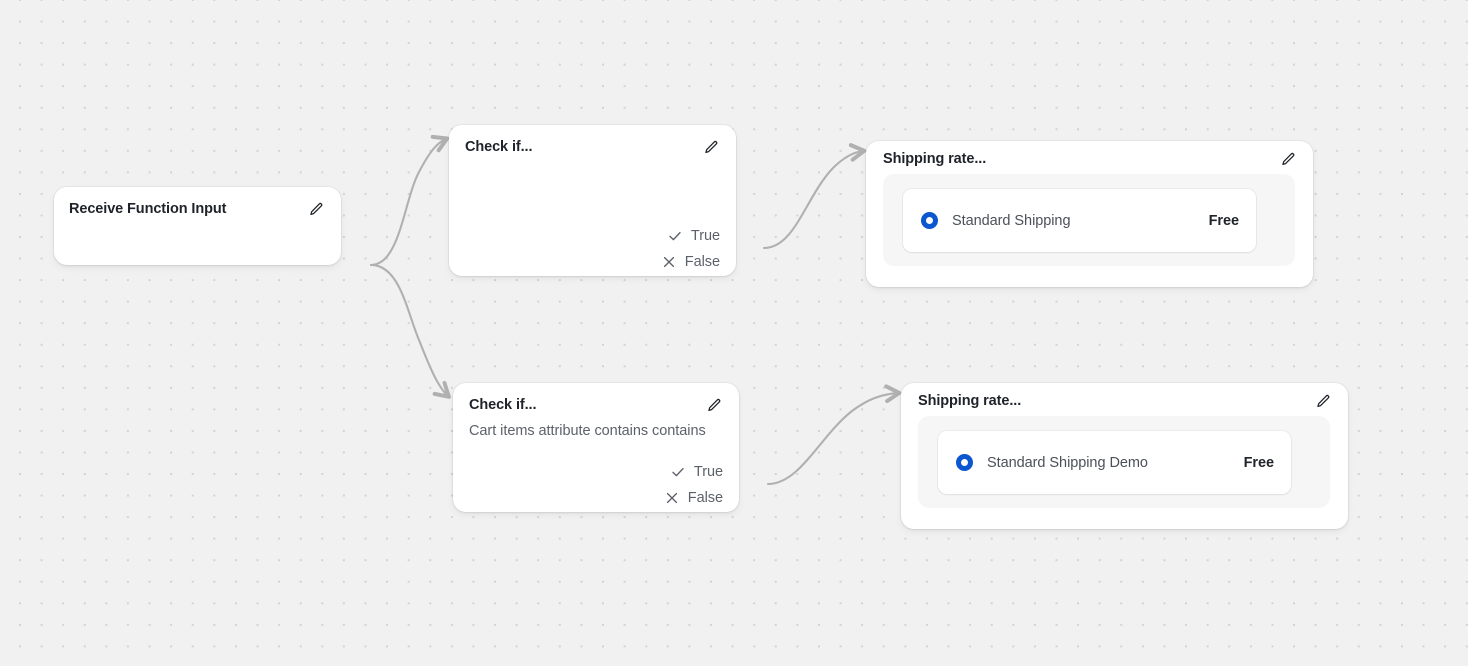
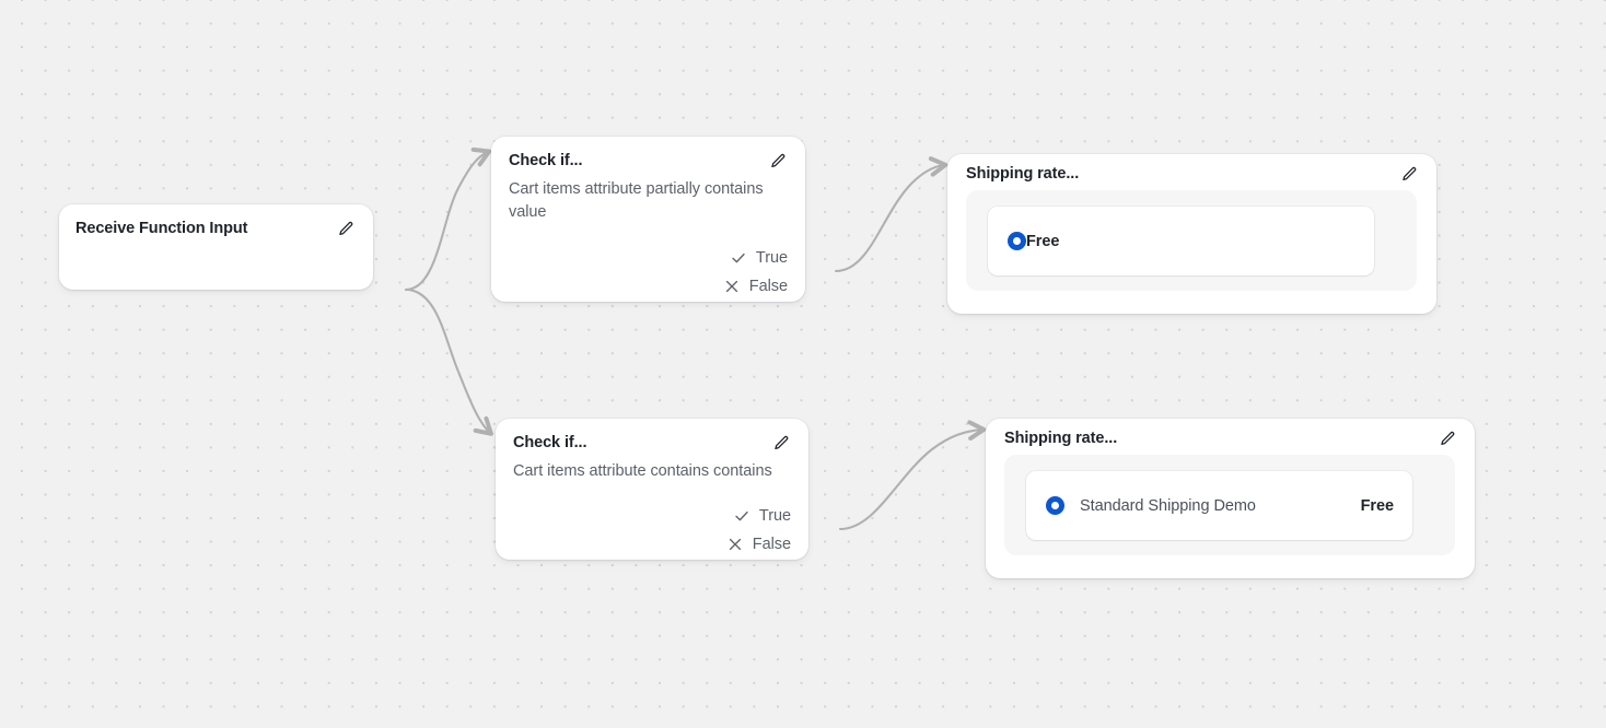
  Receive Function Input
  Check if...
+ Cart items attribute partially contains value
  True
  False
  Check if...
  Cart items attribute contains contains
  True
  False
  Shipping rate...
- Standard Shipping
  Free
  Shipping rate...
  Standard Shipping Demo
  Free
